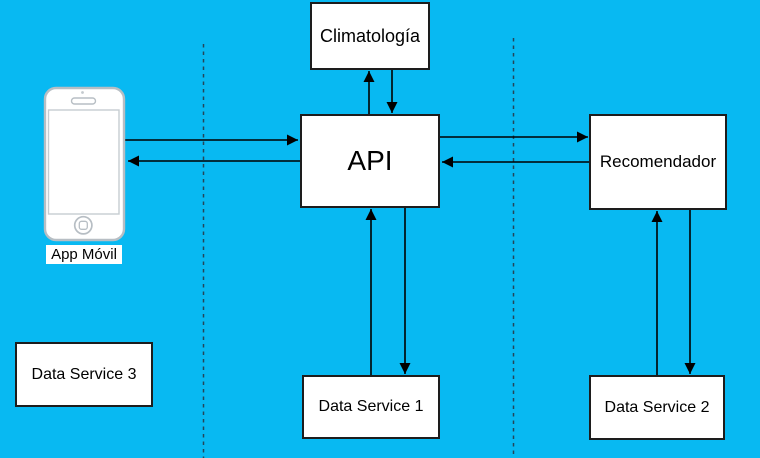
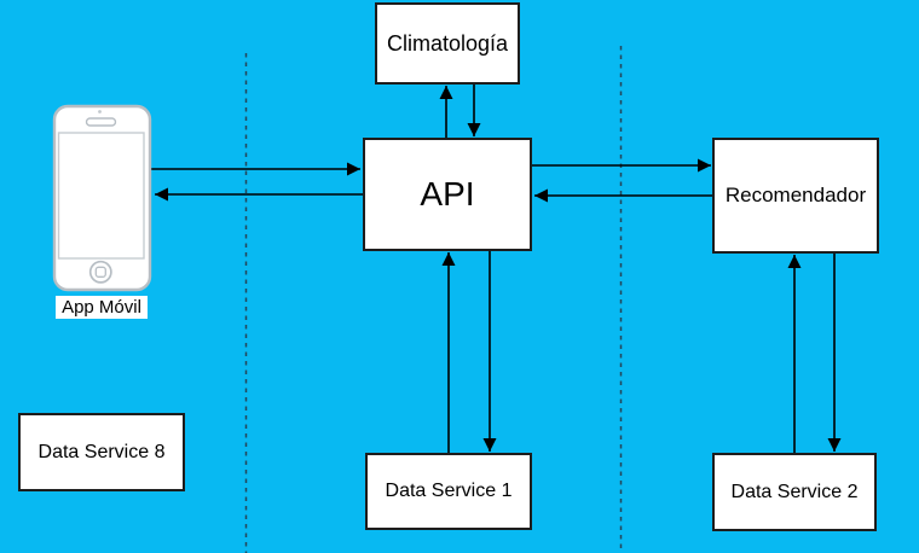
  Climatología
  API
  Recomendador
  Data Service 1
  Data Service 2
- Data Service 3
+ Data Service 8
  App Móvil
